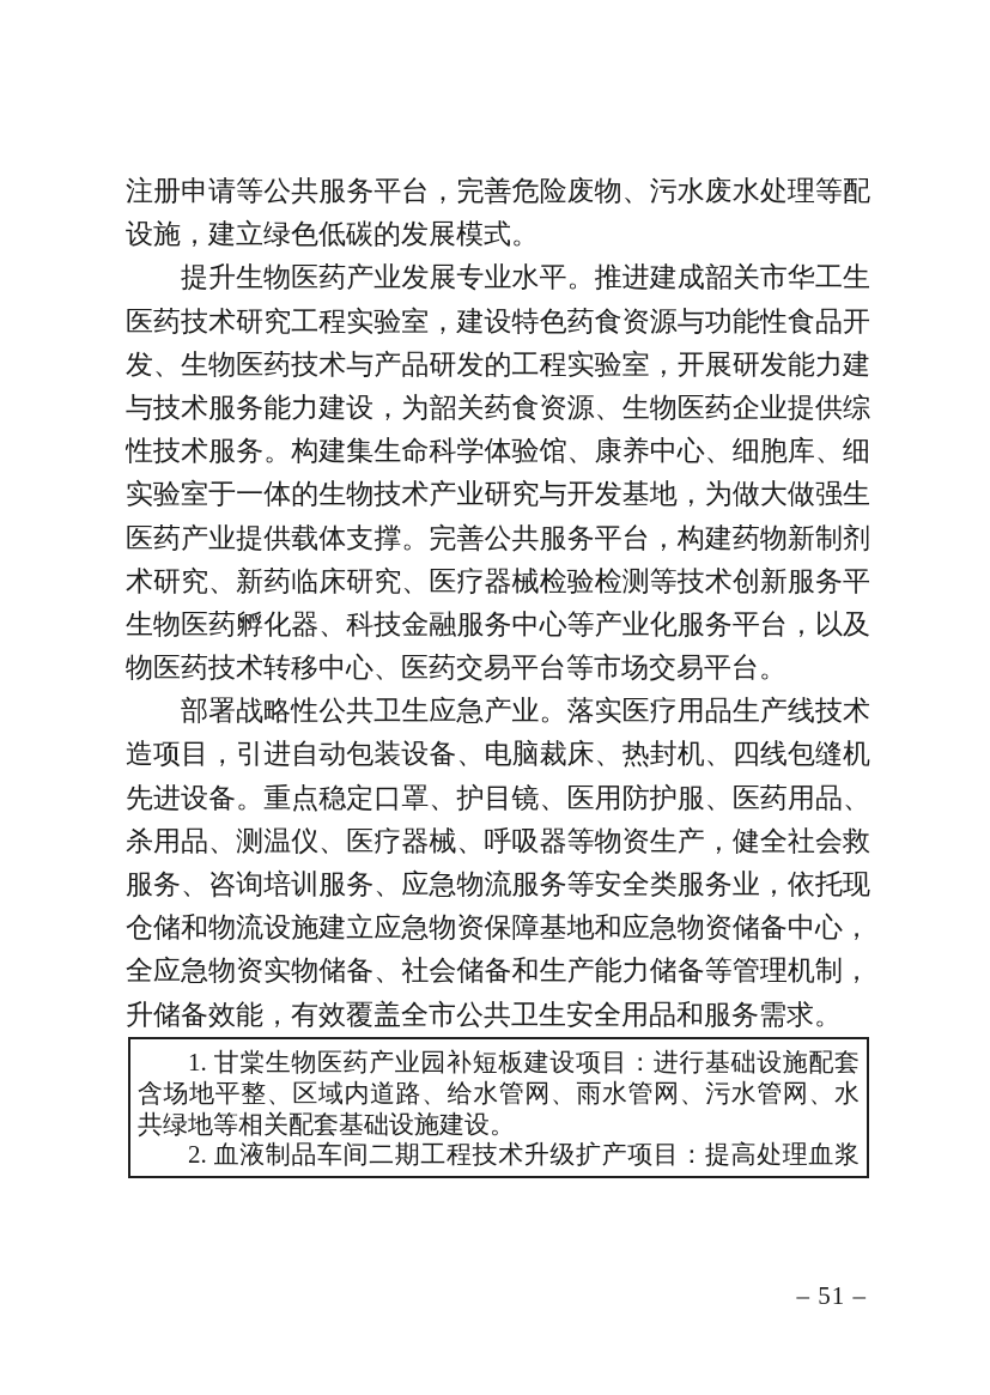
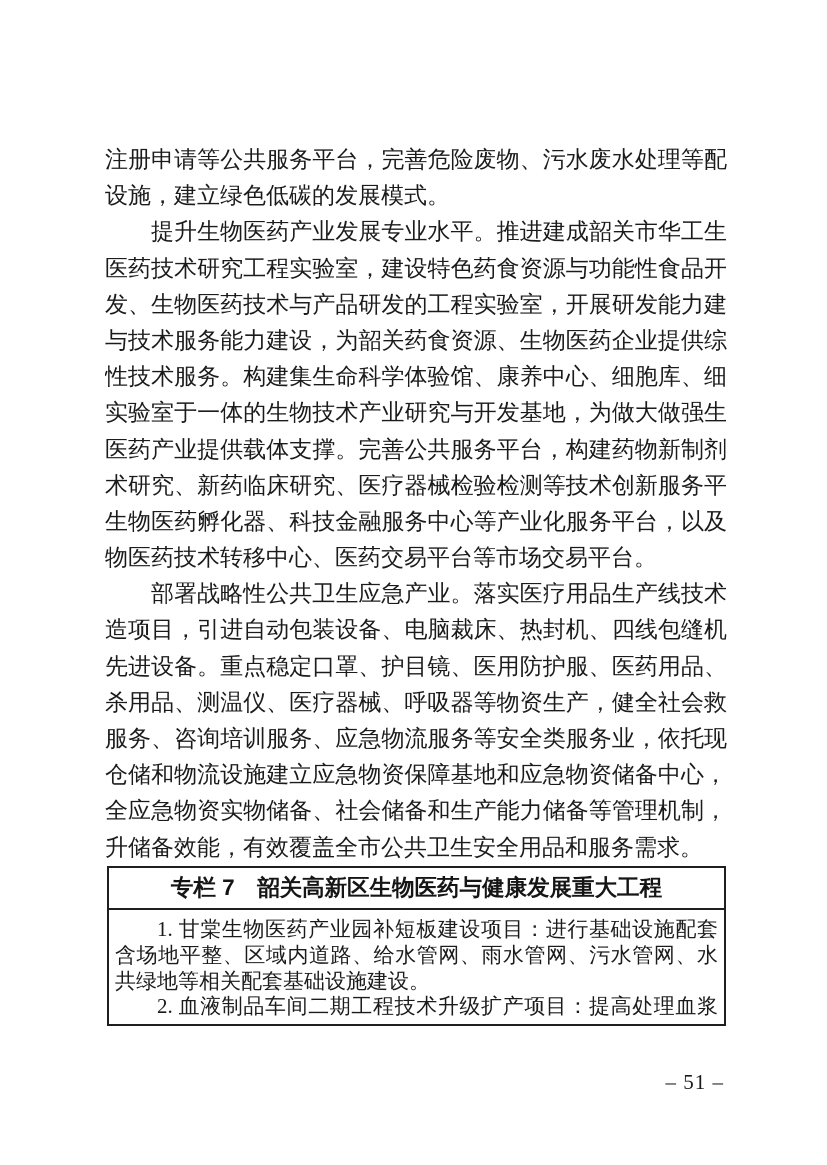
  注册申请等公共服务平台，完善危险废物、污水废水处理等配
  设施，建立绿色低碳的发展模式。
  提升生物医药产业发展专业水平。推进建成韶关市华工生
  医药技术研究工程实验室，建设特色药食资源与功能性食品开
  发、生物医药技术与产品研发的工程实验室，开展研发能力建
  与技术服务能力建设，为韶关药食资源、生物医药企业提供综
  性技术服务。构建集生命科学体验馆、康养中心、细胞库、细
  实验室于一体的生物技术产业研究与开发基地，为做大做强生
  医药产业提供载体支撑。完善公共服务平台，构建药物新制剂
  术研究、新药临床研究、医疗器械检验检测等技术创新服务平
  生物医药孵化器、科技金融服务中心等产业化服务平台，以及
  物医药技术转移中心、医药交易平台等市场交易平台。
  部署战略性公共卫生应急产业。落实医疗用品生产线技术
  造项目，引进自动包装设备、电脑裁床、热封机、四线包缝机
  先进设备。重点稳定口罩、护目镜、医用防护服、医药用品、
  杀用品、测温仪、医疗器械、呼吸器等物资生产，健全社会救
  服务、咨询培训服务、应急物流服务等安全类服务业，依托现
  仓储和物流设施建立应急物资保障基地和应急物资储备中心，
  全应急物资实物储备、社会储备和生产能力储备等管理机制，
  升储备效能，有效覆盖全市公共卫生安全用品和服务需求。
+ 专栏 7 韶关高新区生物医药与健康发展重大工程
  1. 甘棠生物医药产业园补短板建设项目：进行基础设施配套
  含场地平整、区域内道路、给水管网、雨水管网、污水管网、水
  共绿地等相关配套基础设施建设。
  2. 血液制品车间二期工程技术升级扩产项目：提高处理血浆
  – 51 –
